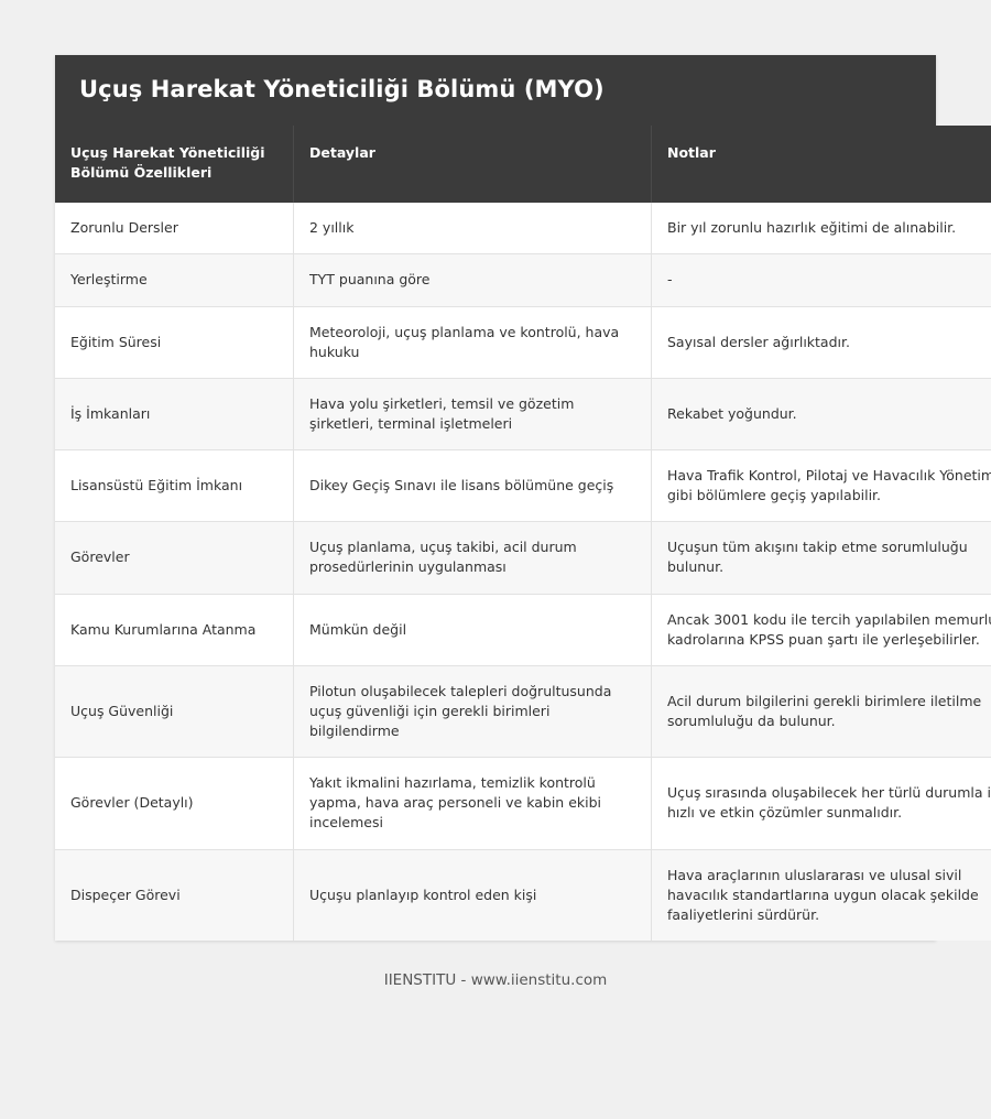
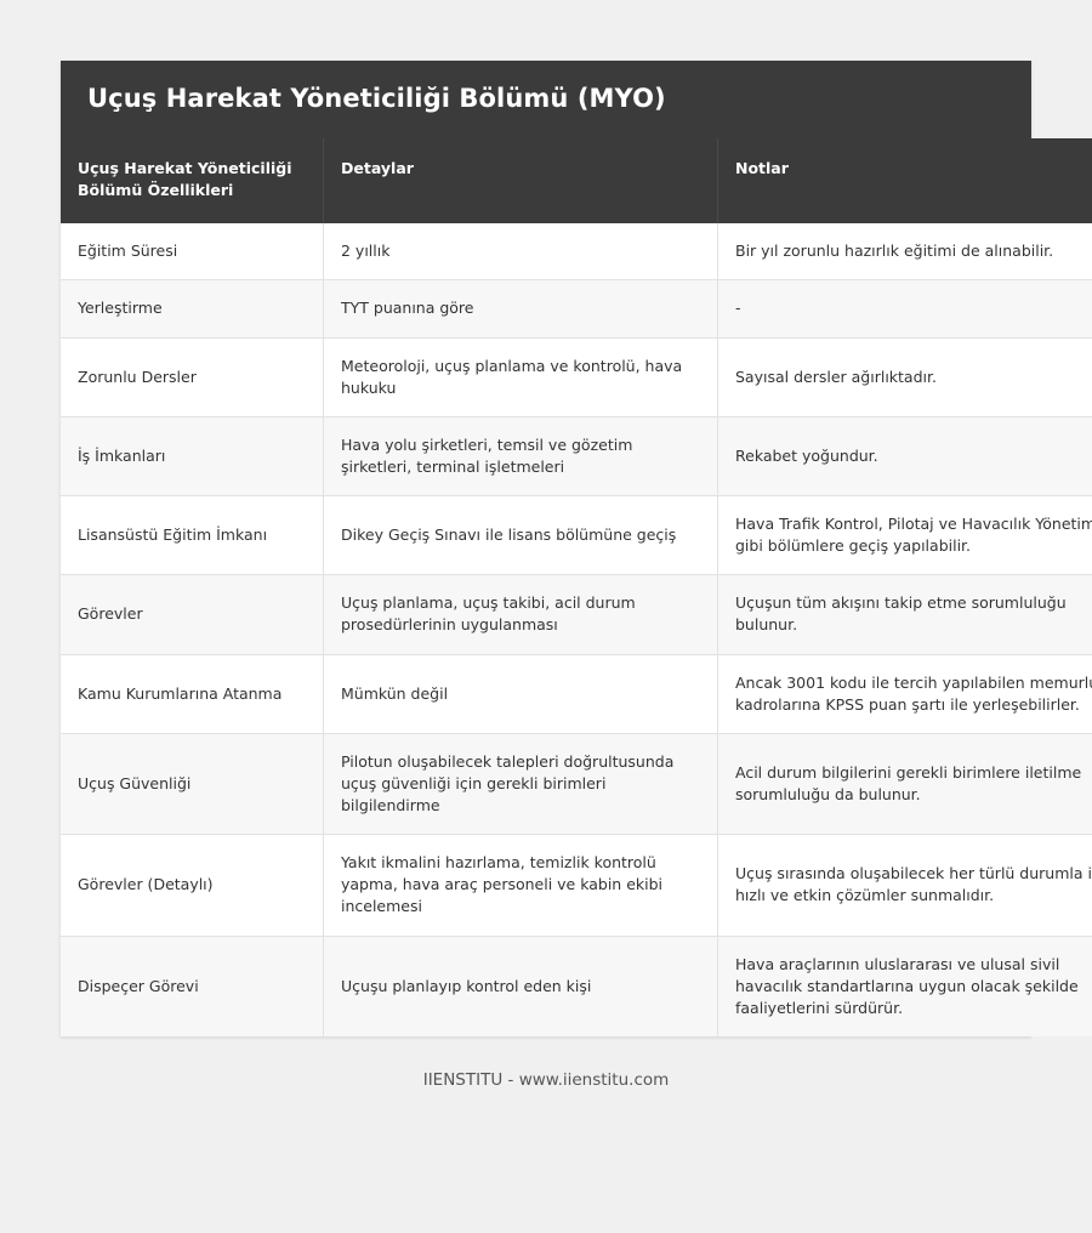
  Uçuş Harekat Yöneticiliği Bölümü (MYO)
  Uçuş Harekat Yöneticiliği Bölümü Özellikleri	Detaylar	Notlar
- Zorunlu Dersler	2 yıllık	Bir yıl zorunlu hazırlık eğitimi de alınabilir.
+ Eğitim Süresi	2 yıllık	Bir yıl zorunlu hazırlık eğitimi de alınabilir.
  Yerleştirme	TYT puanına göre	-
- Eğitim Süresi	Meteoroloji, uçuş planlama ve kontrolü, hava hukuku	Sayısal dersler ağırlıktadır.
+ Zorunlu Dersler	Meteoroloji, uçuş planlama ve kontrolü, hava hukuku	Sayısal dersler ağırlıktadır.
  İş İmkanları	Hava yolu şirketleri, temsil ve gözetim şirketleri, terminal işletmeleri	Rekabet yoğundur.
  Lisansüstü Eğitim İmkanı	Dikey Geçiş Sınavı ile lisans bölümüne geçiş	Hava Trafik Kontrol, Pilotaj ve Havacılık Yönetim gibi bölümlere geçiş yapılabilir.
  Görevler	Uçuş planlama, uçuş takibi, acil durum prosedürlerinin uygulanması	Uçuşun tüm akışını takip etme sorumluluğu bulunur.
  Kamu Kurumlarına Atanma	Mümkün değil	Ancak 3001 kodu ile tercih yapılabilen memurl kadrolarına KPSS puan şartı ile yerleşebilirler.
  Uçuş Güvenliği	Pilotun oluşabilecek talepleri doğrultusunda uçuş güvenliği için gerekli birimleri bilgilendirme	Acil durum bilgilerini gerekli birimlere iletilme sorumluluğu da bulunur.
  Görevler (Detaylı)	Yakıt ikmalini hazırlama, temizlik kontrolü yapma, hava araç personeli ve kabin ekibi incelemesi	Uçuş sırasında oluşabilecek her türlü durumla i hızlı ve etkin çözümler sunmalıdır.
  Dispeçer Görevi	Uçuşu planlayıp kontrol eden kişi	Hava araçlarının uluslararası ve ulusal sivil havacılık standartlarına uygun olacak şekilde faaliyetlerini sürdürür.
  IIENSTITU - www.iienstitu.com
